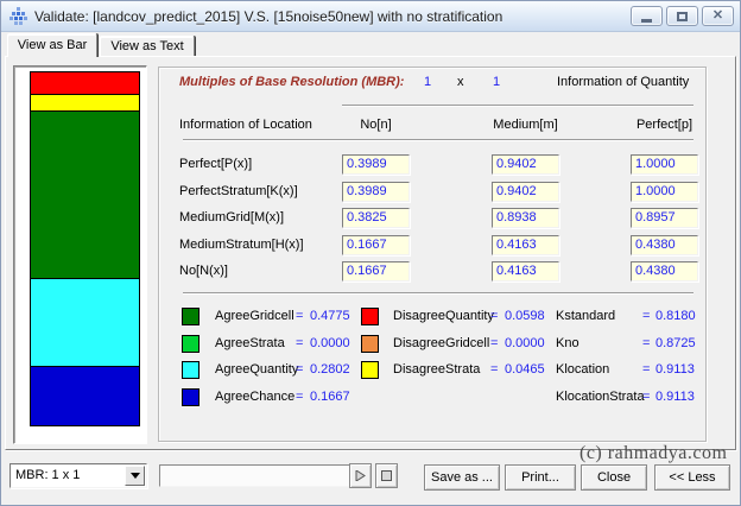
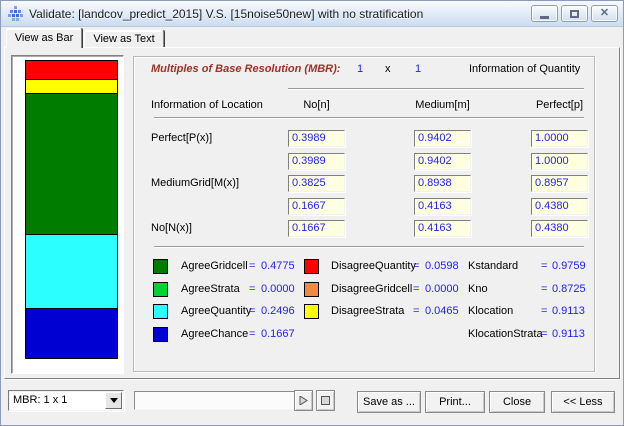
  Validate: [landcov_predict_2015] V.S. [15noise50new] with no stratification
  ✕
  View as Bar
  View as Text
  Multiples of Base Resolution (MBR):
  1
  x
  1
  Information of Quantity
  Information of Location
  No[n]
  Medium[m]
  Perfect[p]
  Perfect[P(x)]
  0.3989
  0.9402
  1.0000
- PerfectStratum[K(x)]
  0.3989
  0.9402
  1.0000
  MediumGrid[M(x)]
  0.3825
  0.8938
  0.8957
- MediumStratum[H(x)]
  0.1667
  0.4163
  0.4380
  No[N(x)]
  0.1667
  0.4163
  0.4380
  AgreeGridcell
  =
  0.4775
  AgreeStrata
  =
  0.0000
  AgreeQuantity
  =
- 0.2802
+ 0.2496
  AgreeChance
  =
  0.1667
  DisagreeQuantity
  =
  0.0598
  DisagreeGridcell
  =
  0.0000
  DisagreeStrata
  =
  0.0465
  Kstandard
  =
- 0.8180
+ 0.9759
  Kno
  =
  0.8725
  Klocation
  =
  0.9113
  KlocationStrata
  =
  0.9113
  MBR: 1 x 1
  Save as ...
  Print...
  Close
  << Less
- (c) rahmadya.com
